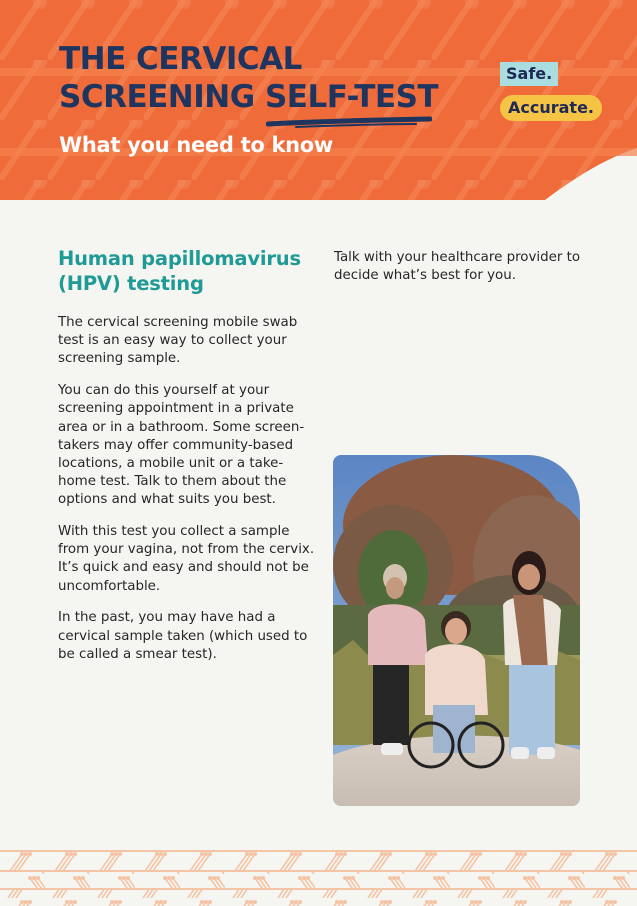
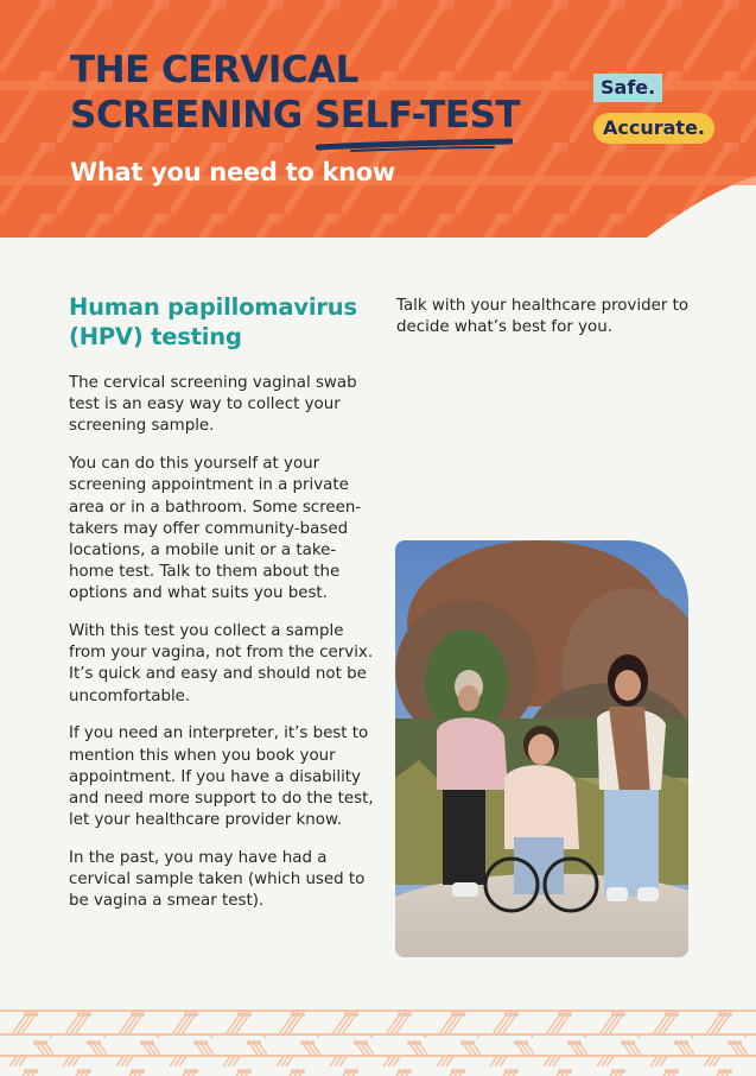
  THE CERVICAL
  SCREENING SELF-TEST
  What you need to know
  Safe.
  Accurate.
  Human papillomavirus (HPV) testing
- The cervical screening mobile swab test is an easy way to collect your screening sample.
+ The cervical screening vaginal swab test is an easy way to collect your screening sample.
  You can do this yourself at your screening appointment in a private area or in a bathroom. Some screen-takers may offer community-based locations, a mobile unit or a take-home test. Talk to them about the options and what suits you best.
  With this test you collect a sample from your vagina, not from the cervix. It’s quick and easy and should not be uncomfortable.
+ If you need an interpreter, it’s best to mention this when you book your appointment. If you have a disability and need more support to do the test, let your healthcare provider know.
- In the past, you may have had a cervical sample taken (which used to be called a smear test).
+ In the past, you may have had a cervical sample taken (which used to be vagina a smear test).
  Talk with your healthcare provider to decide what’s best for you.
